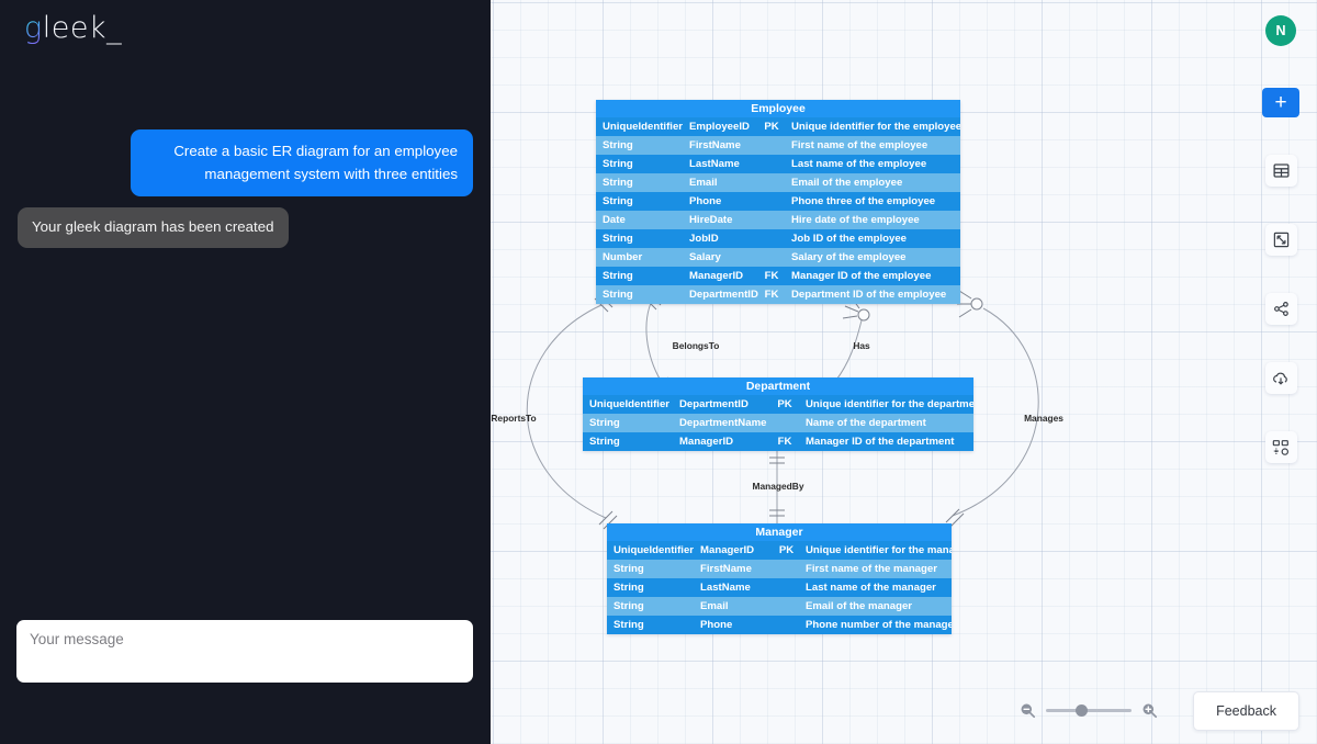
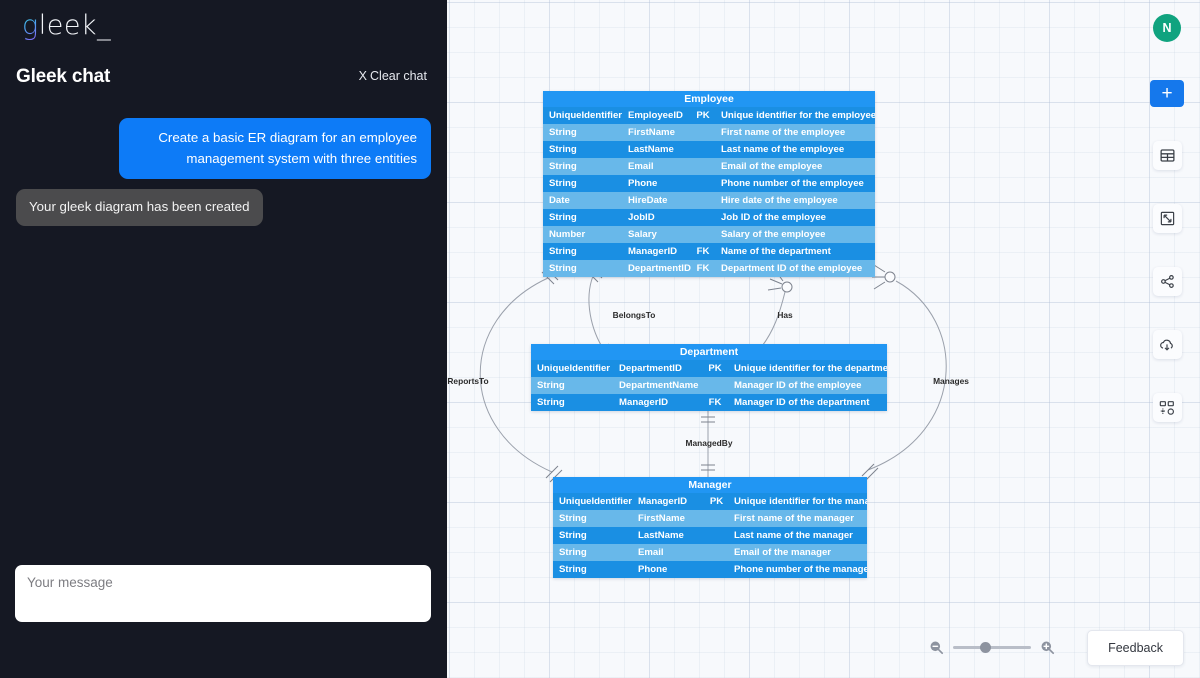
  gleek_
+ Gleek chat
+ X Clear chat
  Create a basic ER diagram for an employee management system with three entities
  Your gleek diagram has been created
  Your message
  Employee
  UniqueIdentifier
  EmployeeID
  PK
  Unique identifier for the employee
  String
  FirstName
  First name of the employee
  String
  LastName
  Last name of the employee
  String
  Email
  Email of the employee
  String
  Phone
- Phone three of the employee
+ Phone number of the employee
  Date
  HireDate
  Hire date of the employee
  String
  JobID
  Job ID of the employee
  Number
  Salary
  Salary of the employee
  String
  ManagerID
  FK
- Manager ID of the employee
+ Name of the department
  String
  DepartmentID
  FK
  Department ID of the employee
  Department
  UniqueIdentifier
  DepartmentID
  PK
  Unique identifier for the departme
  String
  DepartmentName
- Name of the department
+ Manager ID of the employee
  String
  ManagerID
  FK
  Manager ID of the department
  Manager
  UniqueIdentifier
  ManagerID
  PK
  Unique identifier for the man
  String
  FirstName
  First name of the manager
  String
  LastName
  Last name of the manager
  String
  Email
  Email of the manager
  String
  Phone
  Phone number of the manage
  BelongsTo
  Has
  ReportsTo
  Manages
  ManagedBy
  N
  +
  Feedback
